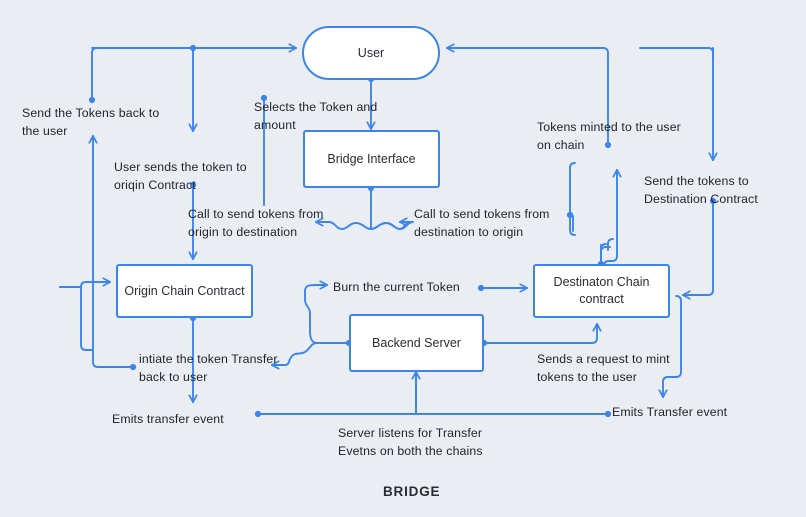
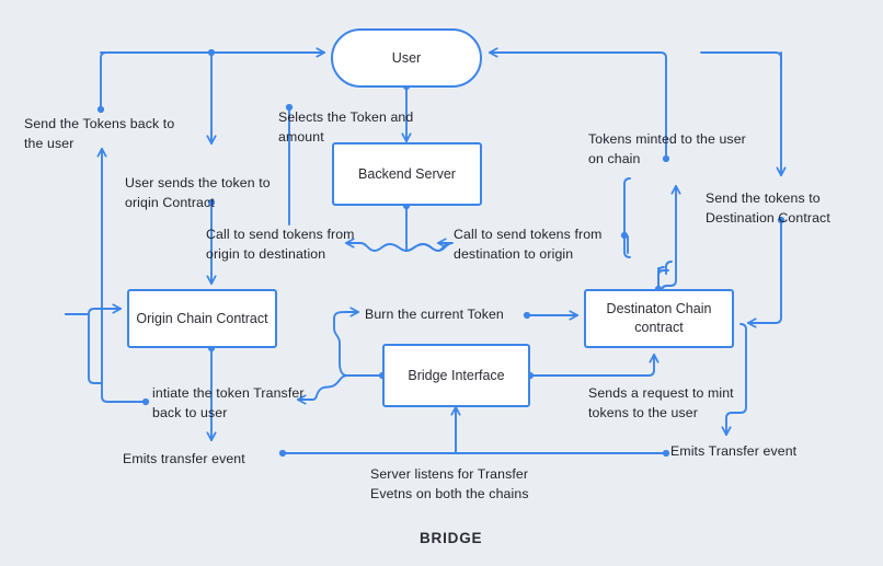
  User
- Bridge Interface
+ Backend Server
  Origin Chain Contract
- Backend Server
+ Bridge Interface
  Destinaton Chain contract
  Send the Tokens back to
  the user
  User sends the token to
  oriqin Contract
  Selects the Token and
  amount
  Call to send tokens from
  origin to destination
  Call to send tokens from
  destination to origin
  Tokens minted to the user
  on chain
  Send the tokens to
  Destination Contract
  Burn the current Token
  intiate the token Transfer
  back to user
  Sends a request to mint
  tokens to the user
  Emits transfer event
  Emits Transfer event
  Server listens for Transfer
  Evetns on both the chains
  BRIDGE
